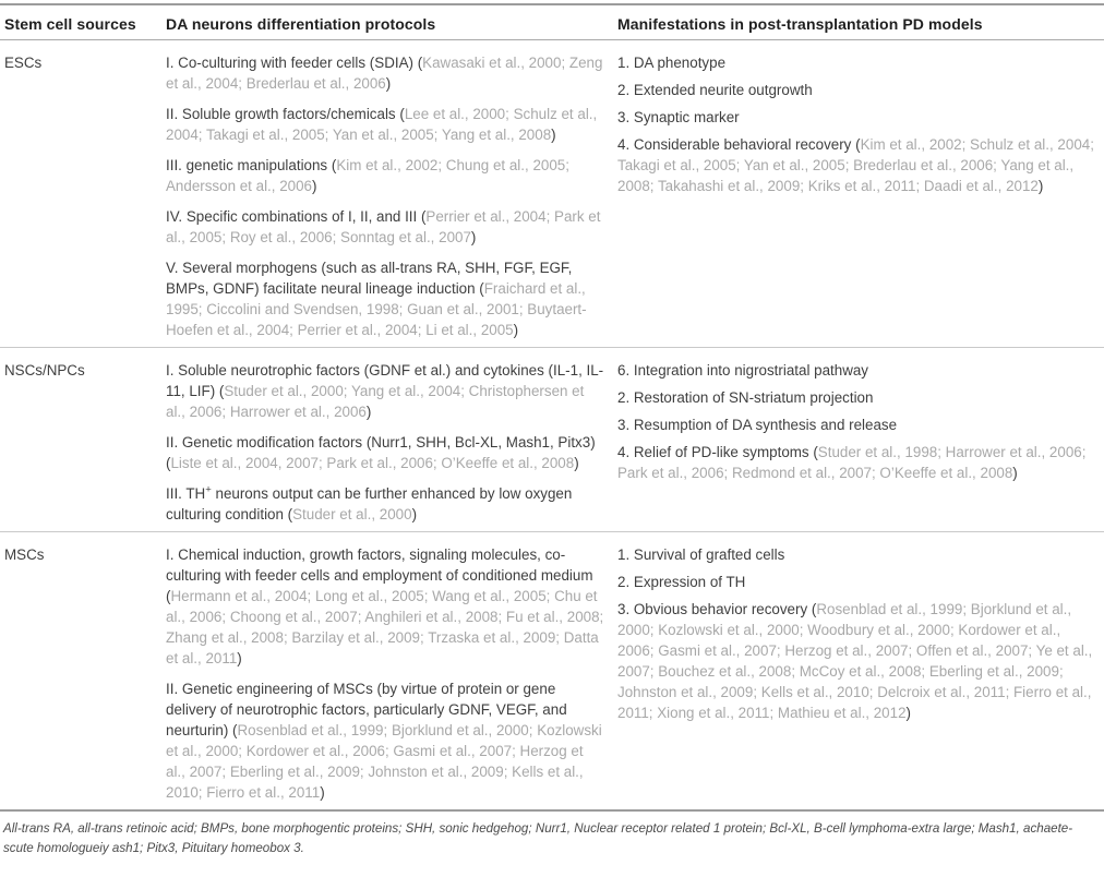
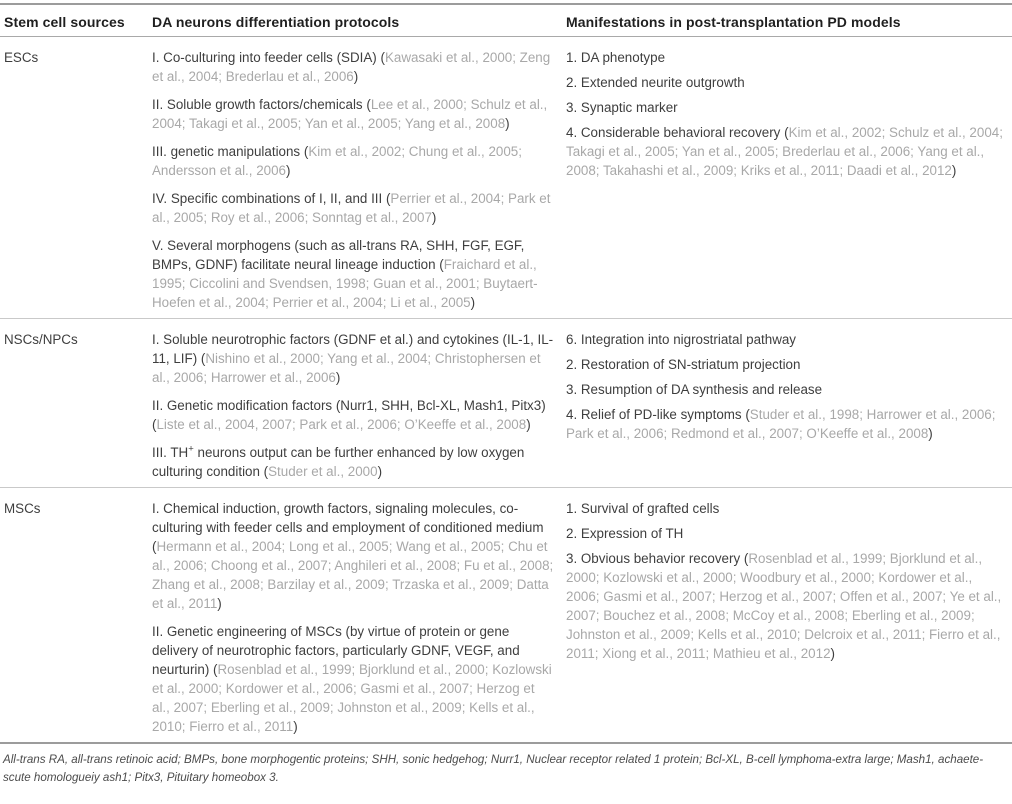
  Stem cell sources
  DA neurons differentiation protocols
  Manifestations in post-transplantation PD models
  ESCs
- I. Co-culturing with feeder cells (SDIA) (Kawasaki et al., 2000; Zeng et al., 2004; Brederlau et al., 2006)
+ I. Co-culturing into feeder cells (SDIA) (Kawasaki et al., 2000; Zeng et al., 2004; Brederlau et al., 2006)
  II. Soluble growth factors/chemicals (Lee et al., 2000; Schulz et al., 2004; Takagi et al., 2005; Yan et al., 2005; Yang et al., 2008)
  III. genetic manipulations (Kim et al., 2002; Chung et al., 2005; Andersson et al., 2006)
  IV. Specific combinations of I, II, and III (Perrier et al., 2004; Park et al., 2005; Roy et al., 2006; Sonntag et al., 2007)
  V. Several morphogens (such as all-trans RA, SHH, FGF, EGF, BMPs, GDNF) facilitate neural lineage induction (Fraichard et al., 1995; Ciccolini and Svendsen, 1998; Guan et al., 2001; Buytaert-Hoefen et al., 2004; Perrier et al., 2004; Li et al., 2005)
  1. DA phenotype
  2. Extended neurite outgrowth
  3. Synaptic marker
  4. Considerable behavioral recovery (Kim et al., 2002; Schulz et al., 2004; Takagi et al., 2005; Yan et al., 2005; Brederlau et al., 2006; Yang et al., 2008; Takahashi et al., 2009; Kriks et al., 2011; Daadi et al., 2012)
  NSCs/NPCs
- I. Soluble neurotrophic factors (GDNF et al.) and cytokines (IL-1, IL-11, LIF) (Studer et al., 2000; Yang et al., 2004; Christophersen et al., 2006; Harrower et al., 2006)
+ I. Soluble neurotrophic factors (GDNF et al.) and cytokines (IL-1, IL-11, LIF) (Nishino et al., 2000; Yang et al., 2004; Christophersen et al., 2006; Harrower et al., 2006)
  II. Genetic modification factors (Nurr1, SHH, Bcl-XL, Mash1, Pitx3) (Liste et al., 2004, 2007; Park et al., 2006; O’Keeffe et al., 2008)
  III. TH+ neurons output can be further enhanced by low oxygen culturing condition (Studer et al., 2000)
  6. Integration into nigrostriatal pathway
  2. Restoration of SN-striatum projection
  3. Resumption of DA synthesis and release
  4. Relief of PD-like symptoms (Studer et al., 1998; Harrower et al., 2006; Park et al., 2006; Redmond et al., 2007; O’Keeffe et al., 2008)
  MSCs
  I. Chemical induction, growth factors, signaling molecules, co-culturing with feeder cells and employment of conditioned medium (Hermann et al., 2004; Long et al., 2005; Wang et al., 2005; Chu et al., 2006; Choong et al., 2007; Anghileri et al., 2008; Fu et al., 2008; Zhang et al., 2008; Barzilay et al., 2009; Trzaska et al., 2009; Datta et al., 2011)
  II. Genetic engineering of MSCs (by virtue of protein or gene delivery of neurotrophic factors, particularly GDNF, VEGF, and neurturin) (Rosenblad et al., 1999; Bjorklund et al., 2000; Kozlowski et al., 2000; Kordower et al., 2006; Gasmi et al., 2007; Herzog et al., 2007; Eberling et al., 2009; Johnston et al., 2009; Kells et al., 2010; Fierro et al., 2011)
  1. Survival of grafted cells
  2. Expression of TH
  3. Obvious behavior recovery (Rosenblad et al., 1999; Bjorklund et al., 2000; Kozlowski et al., 2000; Woodbury et al., 2000; Kordower et al., 2006; Gasmi et al., 2007; Herzog et al., 2007; Offen et al., 2007; Ye et al., 2007; Bouchez et al., 2008; McCoy et al., 2008; Eberling et al., 2009; Johnston et al., 2009; Kells et al., 2010; Delcroix et al., 2011; Fierro et al., 2011; Xiong et al., 2011; Mathieu et al., 2012)
  All-trans RA, all-trans retinoic acid; BMPs, bone morphogentic proteins; SHH, sonic hedgehog; Nurr1, Nuclear receptor related 1 protein; Bcl-XL, B-cell lymphoma-extra large; Mash1, achaete-scute homologueiy ash1; Pitx3, Pituitary homeobox 3.
